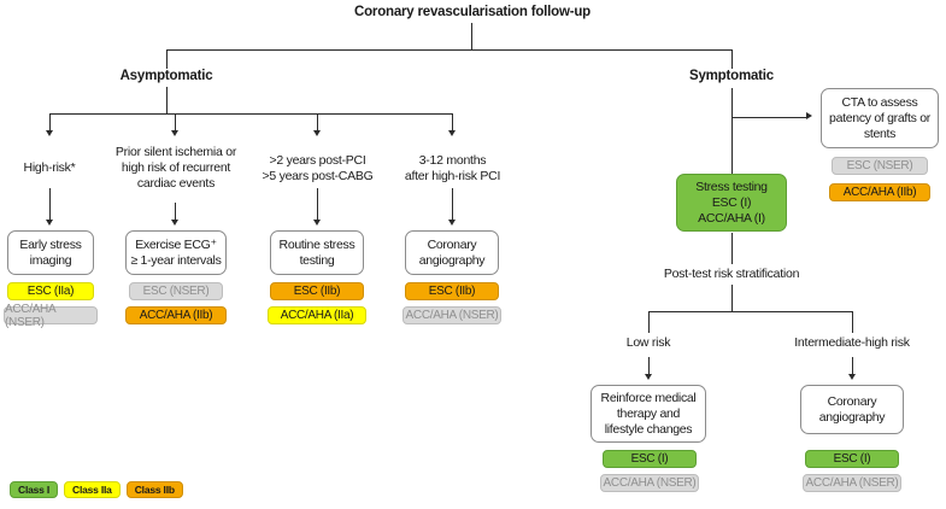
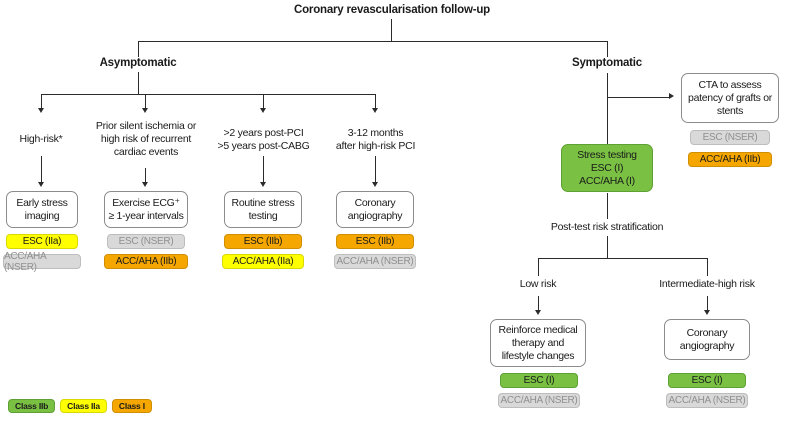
  Coronary revascularisation follow-up
  Asymptomatic
  Symptomatic
  High-risk*
  Prior silent ischemia or
  high risk of recurrent
  cardiac events
  >2 years post-PCI
  >5 years post-CABG
  3-12 months
  after high-risk PCI
  Early stress
  imaging
  ESC (IIa)
  ACC/AHA (NSER)
  Exercise ECG⁺
  ≥ 1-year intervals
  ESC (NSER)
  ACC/AHA (IIb)
  Routine stress
  testing
  ESC (IIb)
  ACC/AHA (IIa)
  Coronary
  angiography
  ESC (IIb)
  ACC/AHA (NSER)
  CTA to assess
  patency of grafts or
  stents
  ESC (NSER)
  ACC/AHA (IIb)
  Stress testing
  ESC (I)
  ACC/AHA (I)
  Post-test risk stratification
  Low risk
  Intermediate-high risk
  Reinforce medical
  therapy and
  lifestyle changes
  ESC (I)
  ACC/AHA (NSER)
  Coronary
  angiography
  ESC (I)
  ACC/AHA (NSER)
- Class I
+ Class IIb
  Class IIa
- Class IIb
+ Class I
